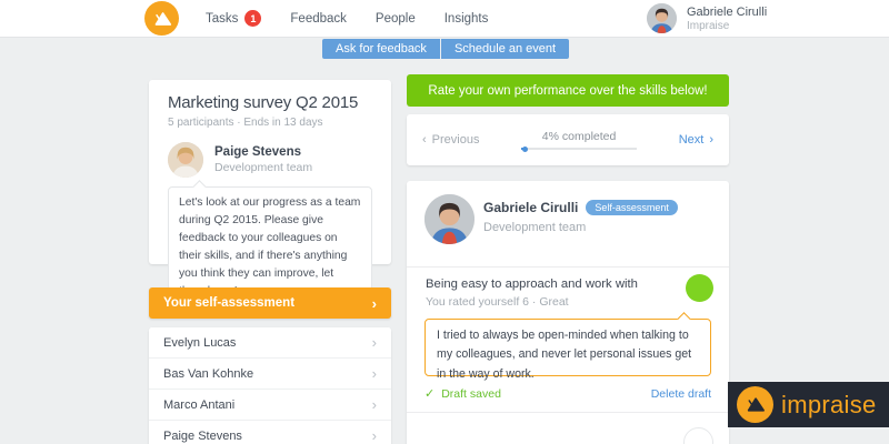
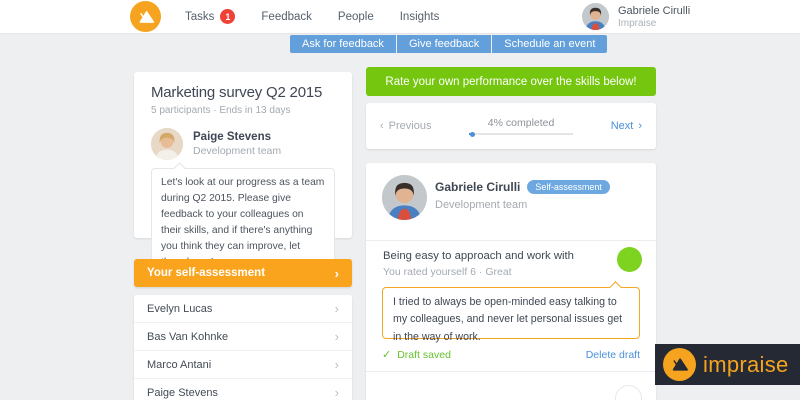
  Tasks
  1
  Feedback
  People
  Insights
  Gabriele Cirulli
  Impraise
  Ask for feedback
+ Give feedback
  Schedule an event
  Marketing survey Q2 2015
  5 participants · Ends in 13 days
  Paige Stevens
  Development team
  Let's look at our progress as a team during Q2 2015. Please give feedback to your colleagues on their skills, and if there's anything you think they can improve, let
  Your self-assessment
  ›
  Evelyn Lucas
  ›
  Bas Van Kohnke
  ›
  Marco Antani
  ›
  Paige Stevens
  ›
  Rate your own performance over the skills below!
  ‹
  Previous
  4% completed
  Next
  ›
  Gabriele Cirulli
  Self-assessment
  Development team
  Being easy to approach and work with
  You rated yourself 6 · Great
- I tried to always be open-minded when talking to my colleagues, and never let personal issues get in the way of work.
+ I tried to always be open-minded easy talking to my colleagues, and never let personal issues get in the way of work.
  ✓
  Draft saved
  Delete draft
  impraise
